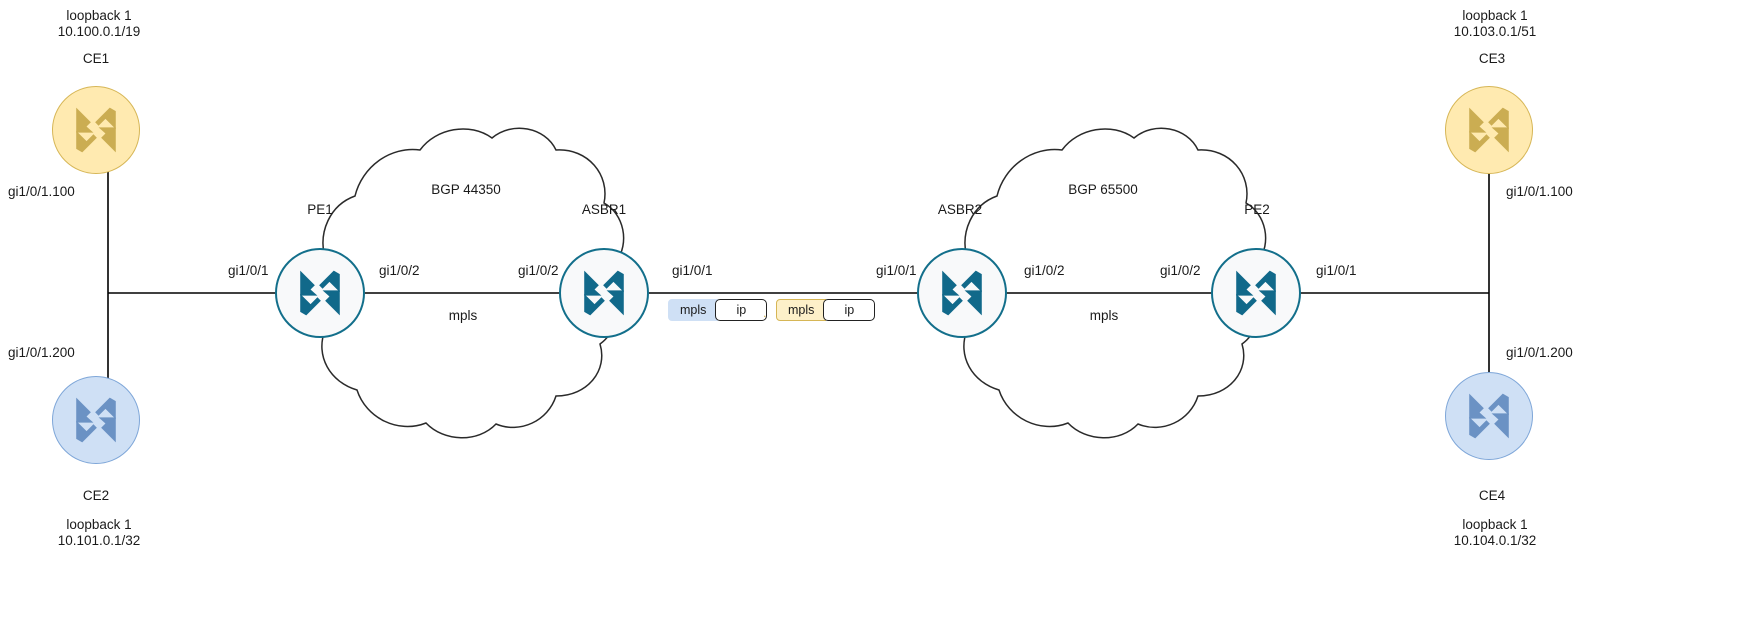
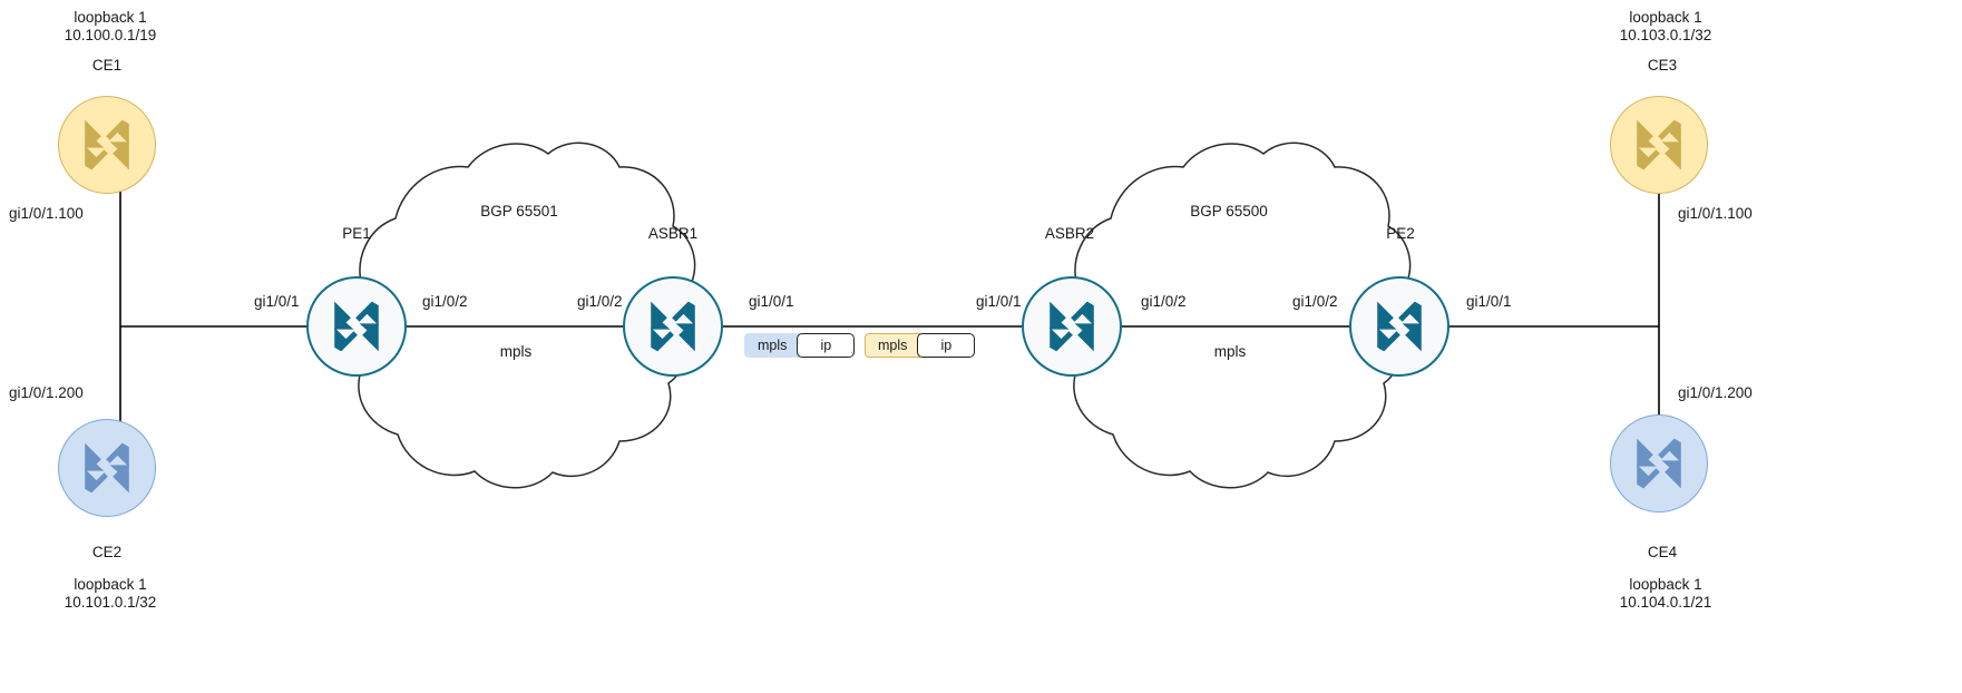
  loopback 1
  10.100.0.1/19
  CE1
  gi1/0/1.100
  gi1/0/1.200
  CE2
  loopback 1
  10.101.0.1/32
  PE1
  gi1/0/1
  gi1/0/2
  ASBR1
  gi1/0/2
  gi1/0/1
  mpls
- BGP 44350
+ BGP 65501
  ASBR2
  gi1/0/1
  gi1/0/2
  PE2
  gi1/0/2
  gi1/0/1
  mpls
  BGP 65500
  loopback 1
- 10.103.0.1/51
+ 10.103.0.1/32
  CE3
  gi1/0/1.100
  gi1/0/1.200
  CE4
  loopback 1
- 10.104.0.1/32
+ 10.104.0.1/21
  mpls
  ip
  .
  mpls
  ip
